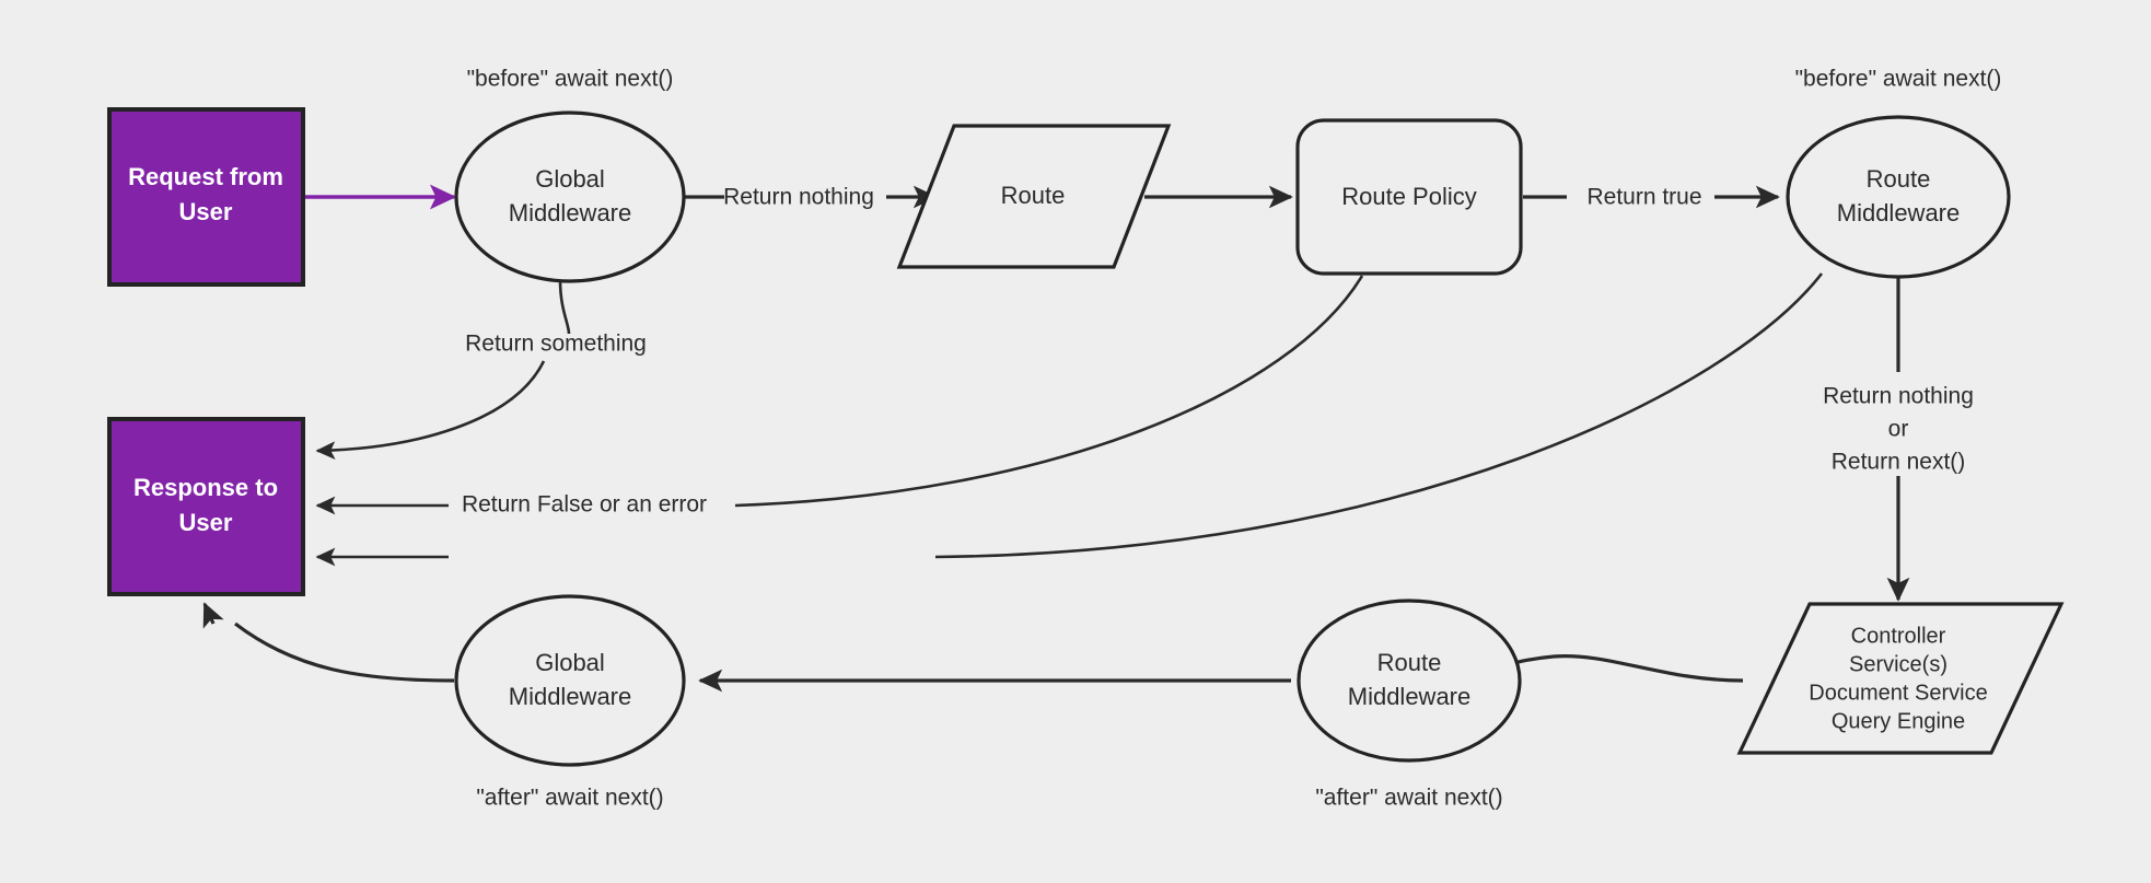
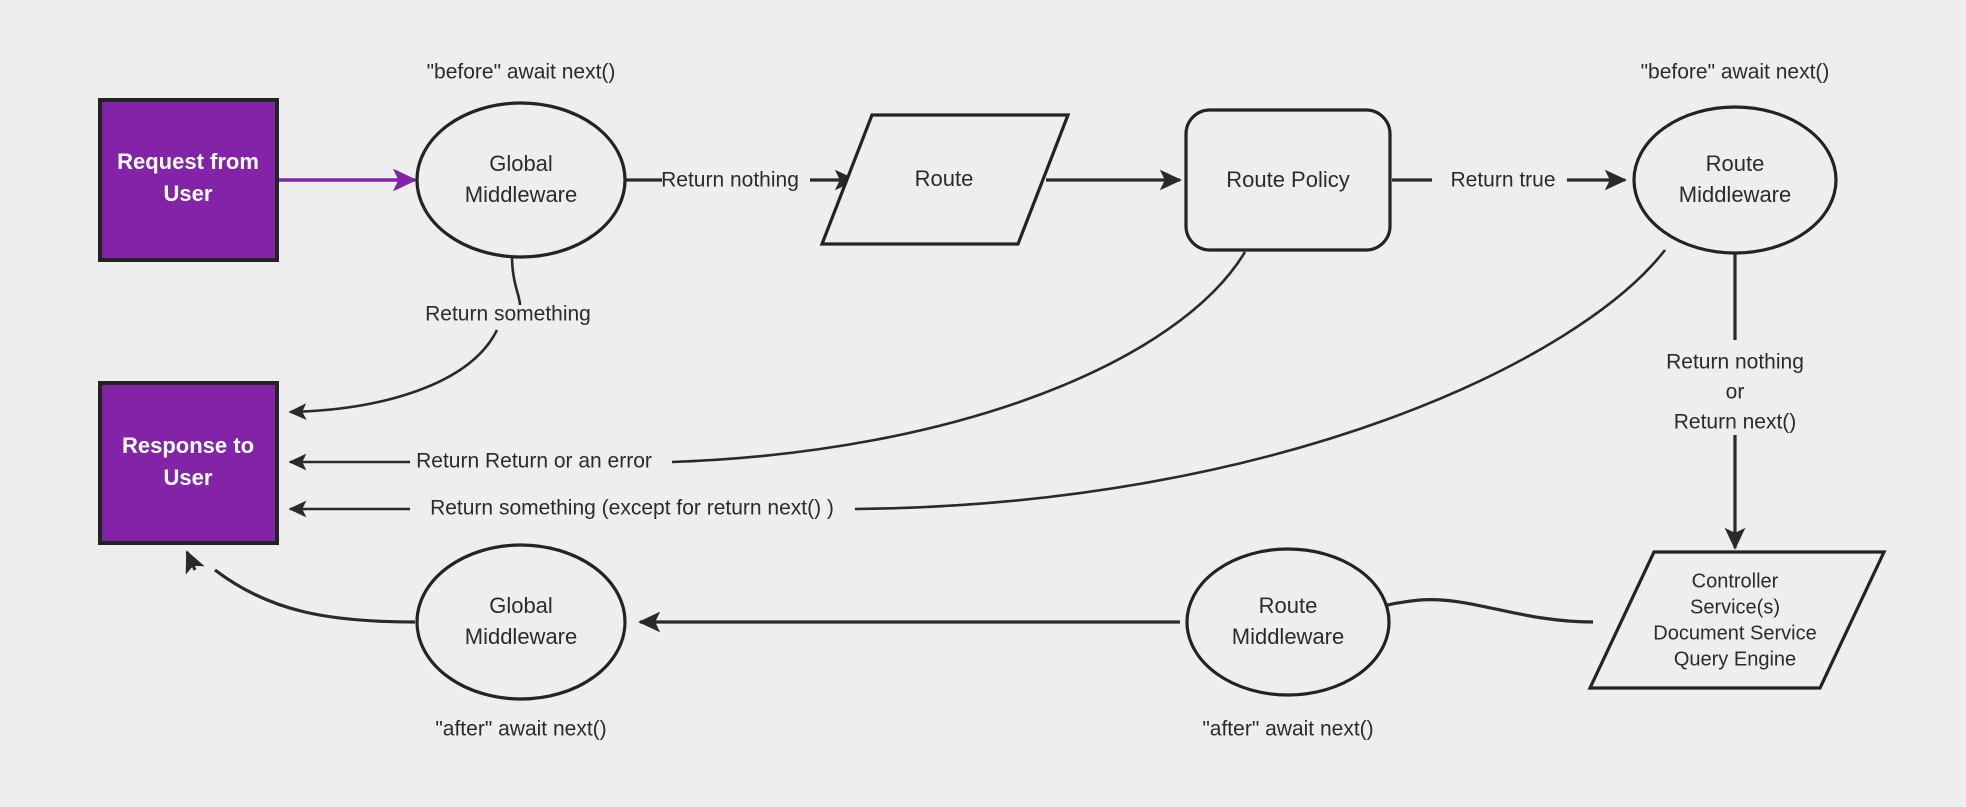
  Request from
  User
  Response to
  User
  Global
  Middleware
  Route
  Route Policy
  Route
  Middleware
  Controller
  Service(s)
  Document Service
  Query Engine
  Route
  Middleware
  Global
  Middleware
  Return nothing
  Return true
  Return something
- Return False or an error
+ Return Return or an error
+ Return something (except for return next() )
  Return nothing
  or
  Return next()
  "before" await next()
  "before" await next()
  "after" await next()
  "after" await next()
